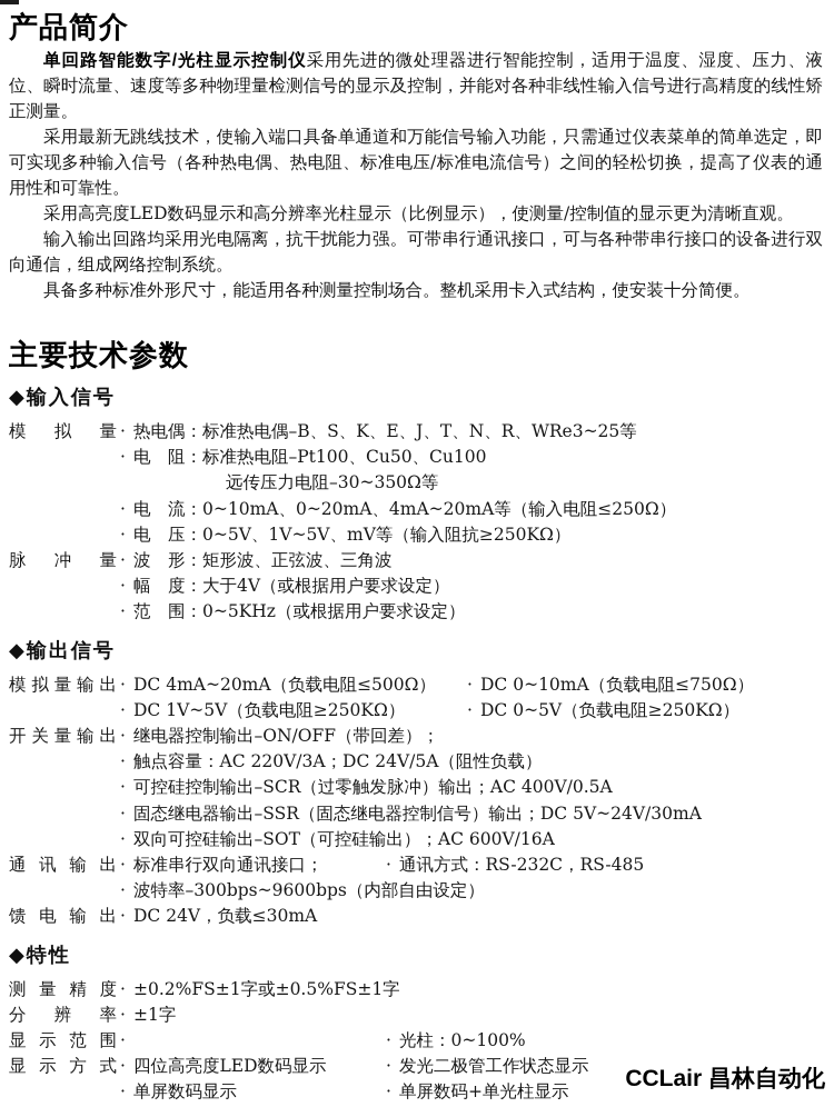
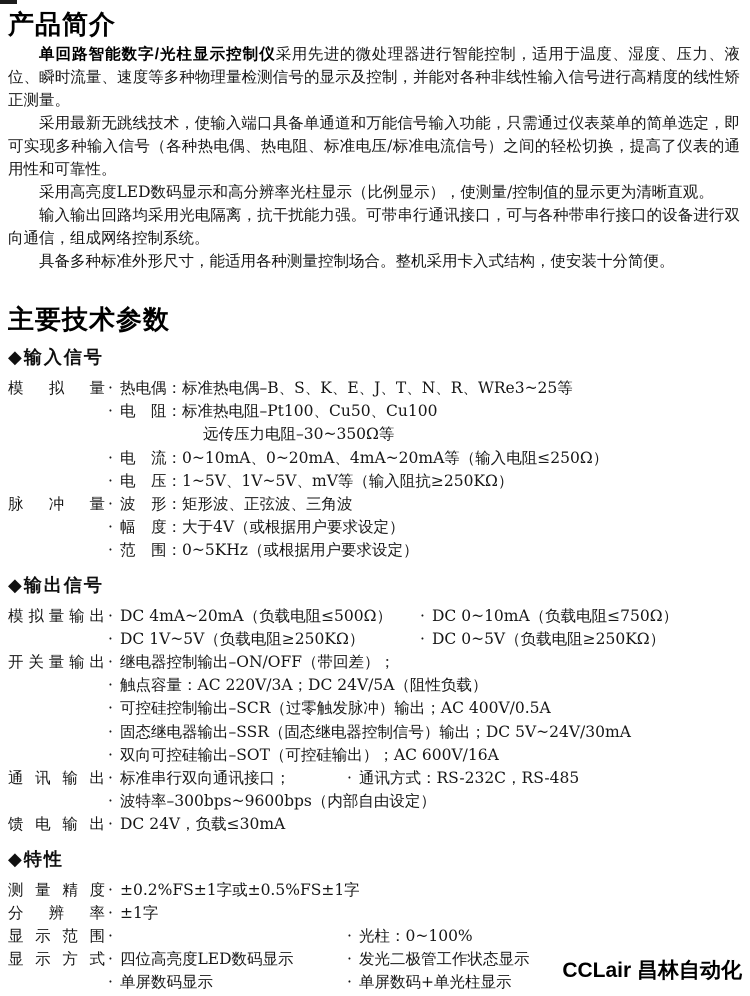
  产品简介
  单回路智能数字/光柱显示控制仪采用先进的微处理器进行智能控制，适用于温度、湿度、压力、液位、瞬时流量、速度等多种物理量检测信号的显示及控制，并能对各种非线性输入信号进行高精度的线性矫正测量。
  采用最新无跳线技术，使输入端口具备单通道和万能信号输入功能，只需通过仪表菜单的简单选定，即可实现多种输入信号（各种热电偶、热电阻、标准电压/标准电流信号）之间的轻松切换，提高了仪表的通用性和可靠性。
  采用高亮度LED数码显示和高分辨率光柱显示（比例显示），使测量/控制值的显示更为清晰直观。
  输入输出回路均采用光电隔离，抗干扰能力强。可带串行通讯接口，可与各种带串行接口的设备进行双向通信，组成网络控制系统。
  具备多种标准外形尺寸，能适用各种测量控制场合。整机采用卡入式结构，使安装十分简便。
  主要技术参数
  ◆输入信号
  模拟量
  ·
  热电偶：标准热电偶–B、S、K、E、J、T、N、R、WRe3~25等
  ·
  电 阻：标准热电阻–Pt100、Cu50、Cu100
  远传压力电阻–30~350Ω等
  ·
  电 流：0~10mA、0~20mA、4mA~20mA等（输入电阻≤250Ω）
  ·
- 电 压：0~5V、1V~5V、mV等（输入阻抗≥250KΩ）
+ 电 压：1~5V、1V~5V、mV等（输入阻抗≥250KΩ）
  脉冲量
  ·
  波 形：矩形波、正弦波、三角波
  ·
  幅 度：大于4V（或根据用户要求设定）
  ·
  范 围：0~5KHz（或根据用户要求设定）
  ◆输出信号
  模拟量输出
  ·
  DC 4mA~20mA（负载电阻≤500Ω）
  ·
  DC 0~10mA（负载电阻≤750Ω）
  ·
  DC 1V~5V（负载电阻≥250KΩ）
  ·
  DC 0~5V（负载电阻≥250KΩ）
  开关量输出
  ·
  继电器控制输出–ON/OFF（带回差）；
  ·
  触点容量：AC 220V/3A；DC 24V/5A（阻性负载）
  ·
  可控硅控制输出–SCR（过零触发脉冲）输出；AC 400V/0.5A
  ·
  固态继电器输出–SSR（固态继电器控制信号）输出；DC 5V~24V/30mA
  ·
  双向可控硅输出–SOT（可控硅输出）；AC 600V/16A
  通讯输出
  ·
  标准串行双向通讯接口；
  ·
  通讯方式：RS-232C，RS-485
  ·
  波特率–300bps~9600bps（内部自由设定）
  馈电输出
  ·
  DC 24V，负载≤30mA
  ◆特性
  测量精度
  ·
  ±0.2%FS±1字或±0.5%FS±1字
  分辨率
  ·
  ±1字
  显示范围
  ·
  ·
  光柱：0~100%
  显示方式
  ·
  四位高亮度LED数码显示
  ·
  发光二极管工作状态显示
  ·
  单屏数码显示
  ·
  单屏数码+单光柱显示
  CCLair 昌林自动化
